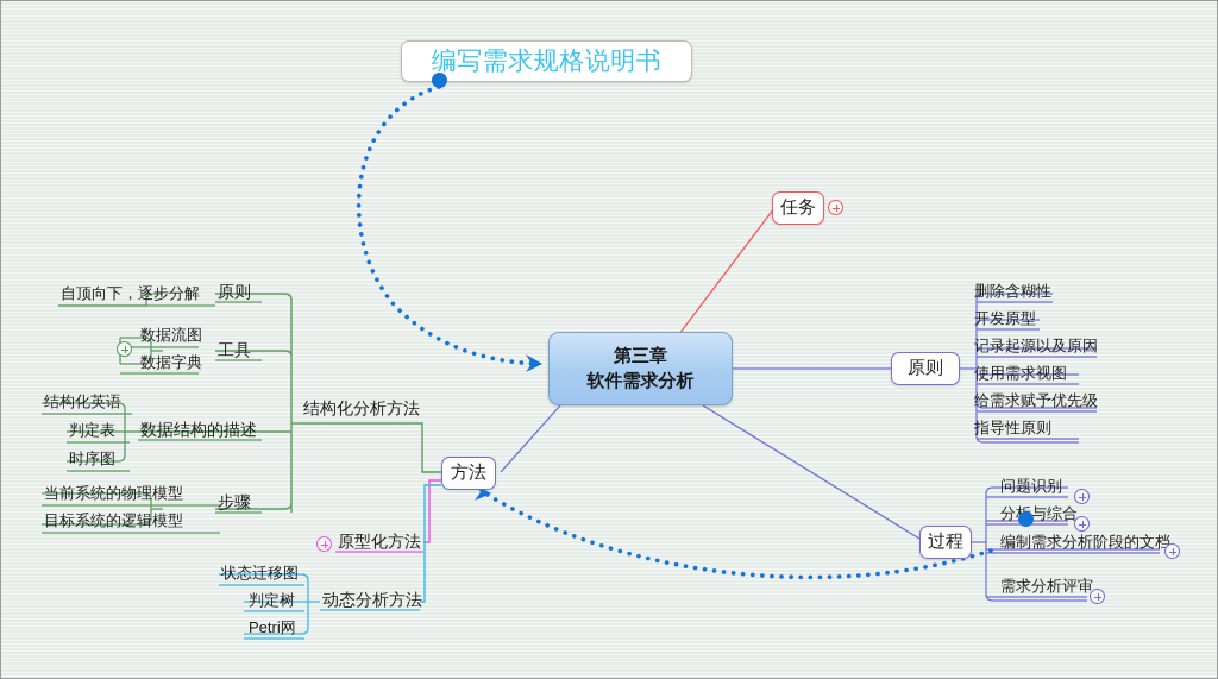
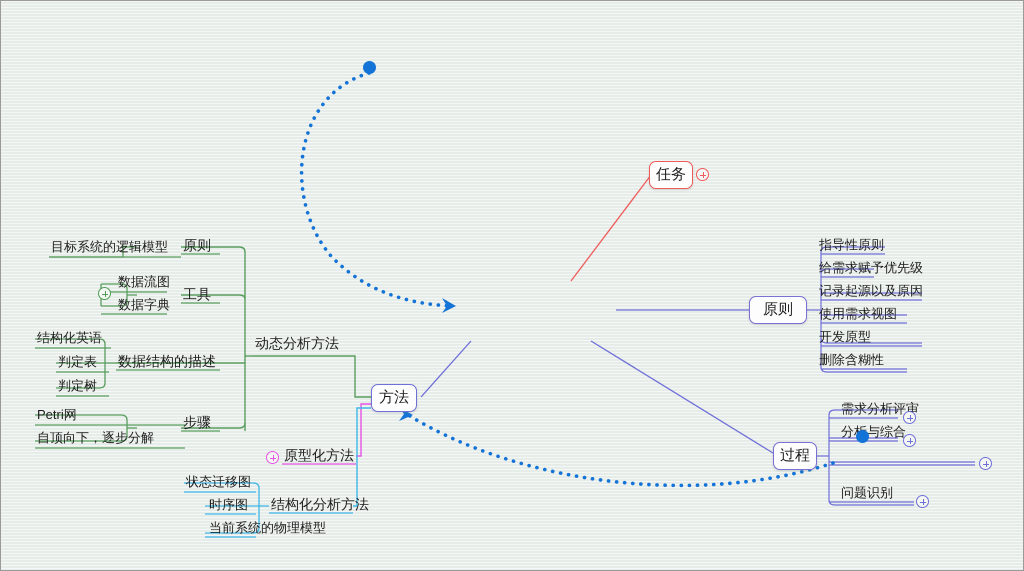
- 编写需求规格说明书
- 第三章
- 软件需求分析
  任务
  原则
- 删除含糊性
+ 指导性原则
- 开发原型
+ 给需求赋予优先级
  记录起源以及原因
  使用需求视图
- 给需求赋予优先级
+ 开发原型
- 指导性原则
+ 删除含糊性
  过程
- 问题识别
+ 需求分析评审
  分与综合
- 编制需求分析阶段的文档
- 需求分析评审
+ 问题识别
  方法
- 结构化分析方法
+ 动态分析方法
  原则
  工具
  数据结构的描述
  步骤
- 自顶向下，逐步分解
+ 目标系统的逻辑模型
  数据流图
  数据字典
  结构化英语
  判定表
- 时序图
+ 判定树
- 当前系统的物理模型
+ Petri网
- 目标系统的逻辑模型
+ 自顶向下，逐步分解
  原型化方法
- 动态分析方法
+ 结构化分析方法
  状态迁移图
- 判定树
+ 时序图
- Petri网
+ 当前系统的物理模型
